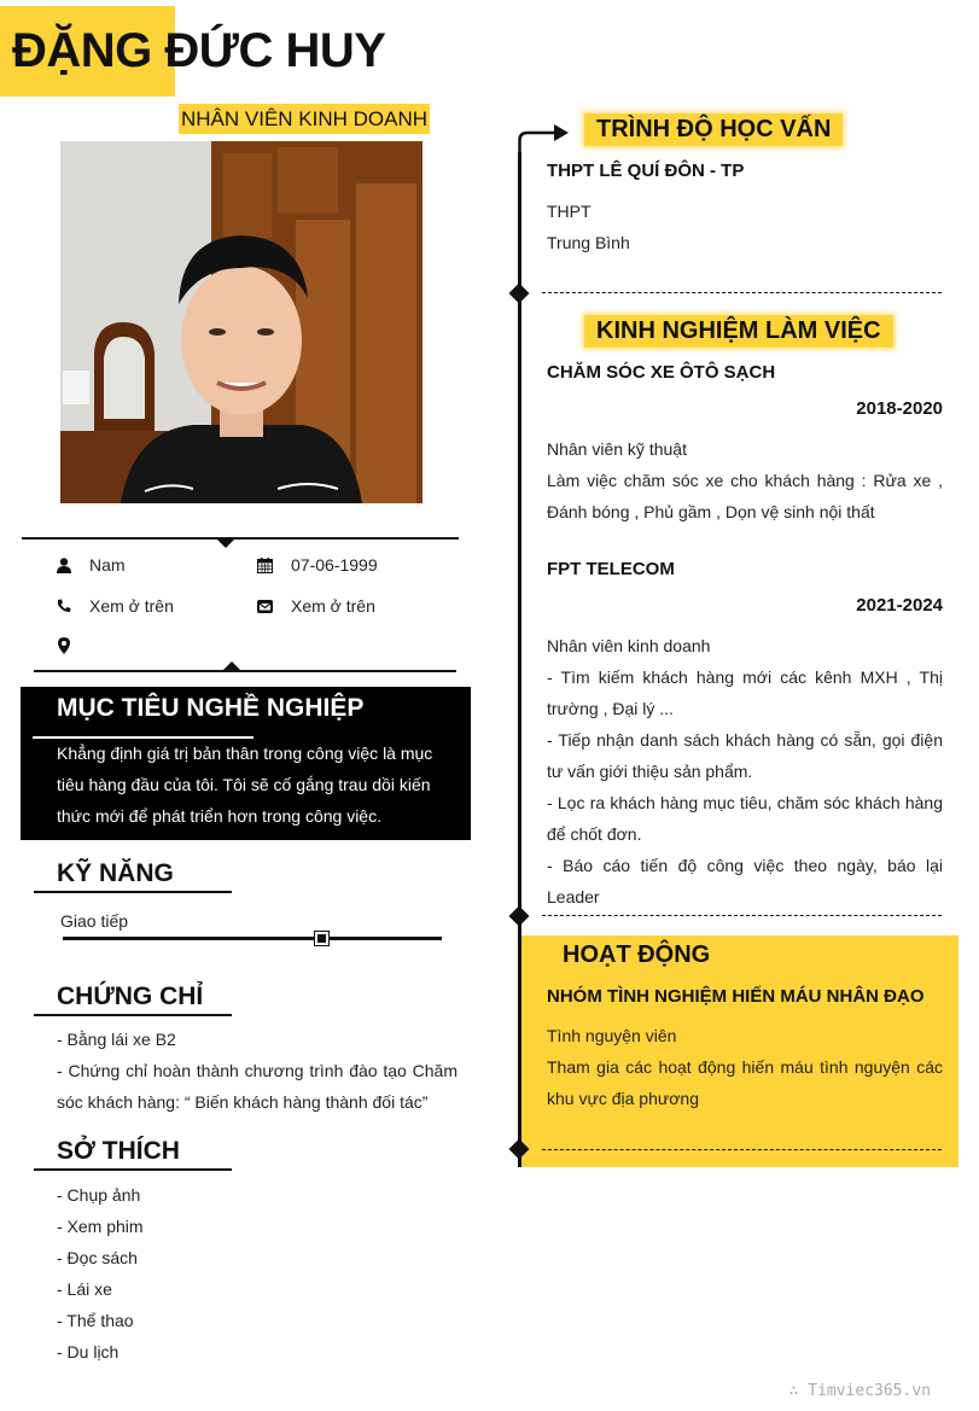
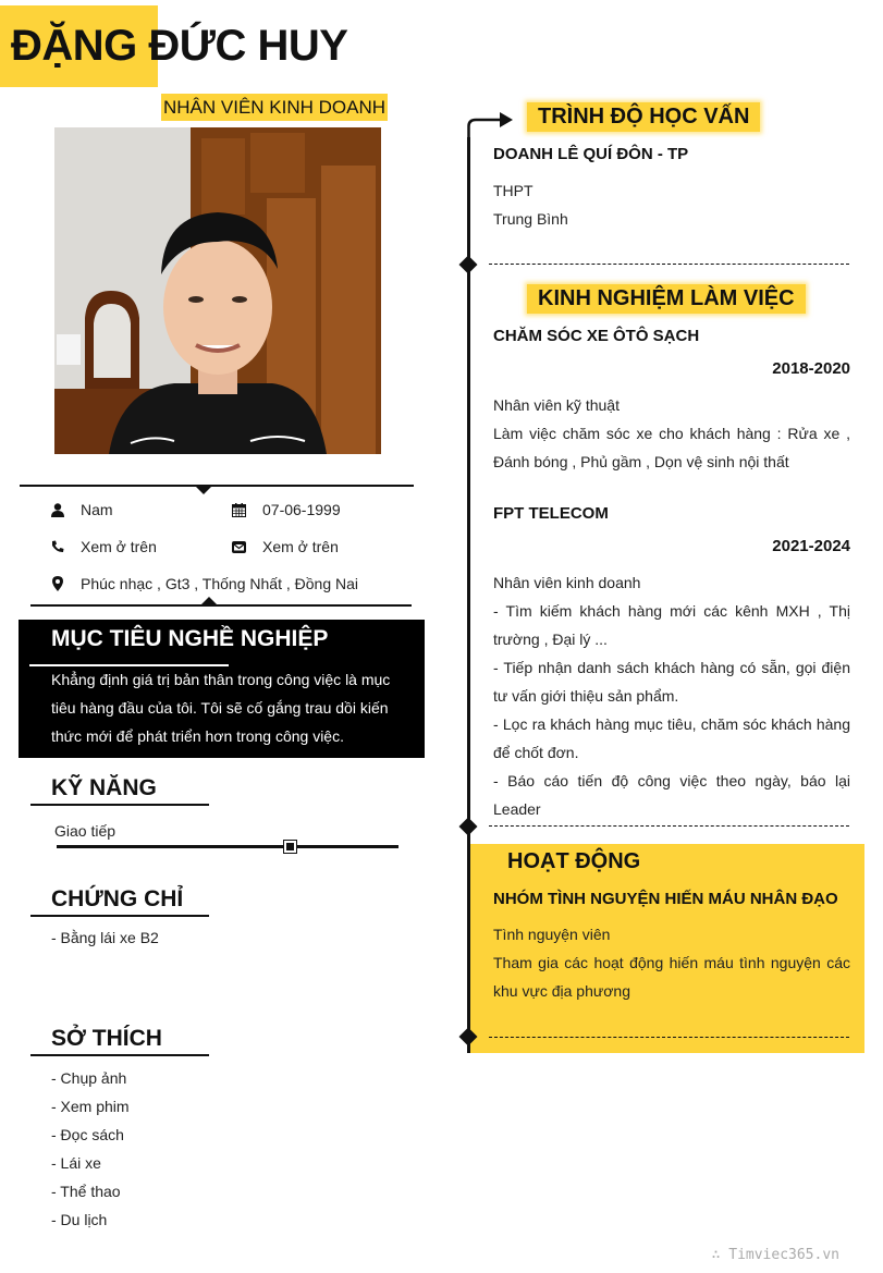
  ĐẶNG ĐỨC HUY
  NHÂN VIÊN KINH DOANH
  Nam
  07-06-1999
  Xem ở trên
  Xem ở trên
+ Phúc nhạc , Gt3 , Thống Nhất , Đồng Nai
  MỤC TIÊU NGHỀ NGHIỆP
  Khẳng định giá trị bản thân trong công việc là mục tiêu hàng đầu của tôi. Tôi sẽ cố gắng trau dồi kiến thức mới để phát triển hơn trong công việc.
  KỸ NĂNG
  Giao tiếp
  CHỨNG CHỈ
  - Bằng lái xe B2
- - Chứng chỉ hoàn thành chương trình đào tạo Chăm sóc khách hàng: “ Biến khách hàng thành đối tác”
  SỞ THÍCH
  - Chụp ảnh
  - Xem phim
  - Đọc sách
  - Lái xe
  - Thể thao
  - Du lịch
  TRÌNH ĐỘ HỌC VẤN
- THPT LÊ QUÍ ĐÔN - TP
+ DOANH LÊ QUÍ ĐÔN - TP
  THPT
  Trung Bình
  KINH NGHIỆM LÀM VIỆC
  CHĂM SÓC XE ÔTÔ SẠCH
  2018-2020
  Nhân viên kỹ thuật
  Làm việc chăm sóc xe cho khách hàng : Rửa xe , Đánh bóng , Phủ gầm , Dọn vệ sinh nội thất
  FPT TELECOM
  2021-2024
  Nhân viên kinh doanh
  - Tìm kiếm khách hàng mới các kênh MXH , Thị trường , Đại lý ...
  - Tiếp nhận danh sách khách hàng có sẵn, gọi điện tư vấn giới thiệu sản phẩm.
  - Lọc ra khách hàng mục tiêu, chăm sóc khách hàng để chốt đơn.
  - Báo cáo tiến độ công việc theo ngày, báo lại Leader
  HOẠT ĐỘNG
- NHÓM TÌNH NGHIỆM HIẾN MÁU NHÂN ĐẠO
+ NHÓM TÌNH NGUYỆN HIẾN MÁU NHÂN ĐẠO
  Tình nguyện viên
  Tham gia các hoạt động hiến máu tình nguyện các khu vực địa phương
  ∴ Timviec365.vn
